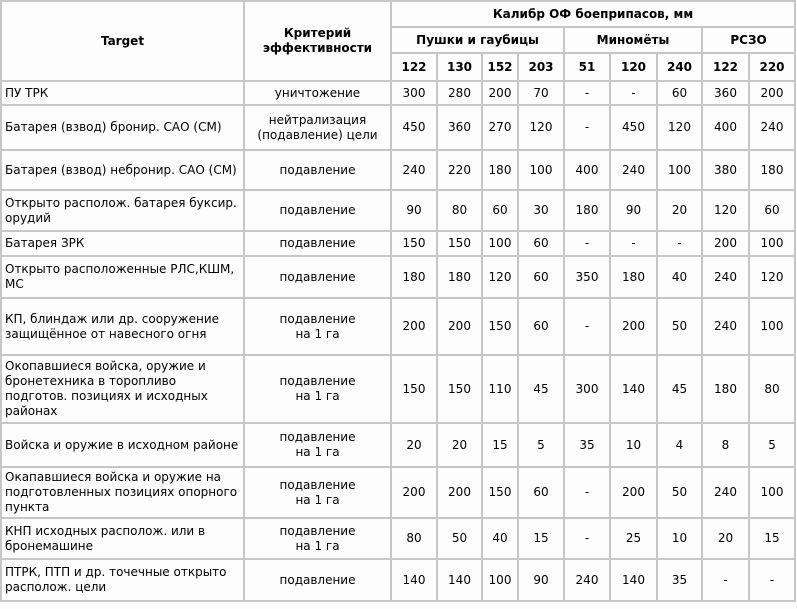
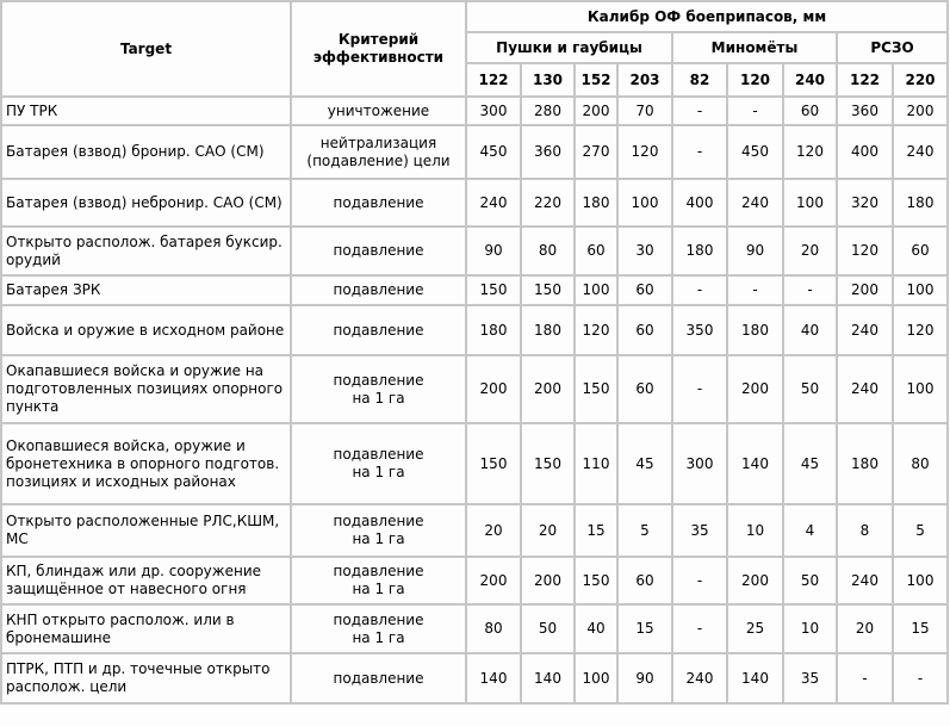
  Target	Критерий эффективности	Калибр ОФ боеприпасов, мм
  Пушки и гаубицы	Миномёты	РСЗО
- 122	130	152	203	51	120	240	122	220
+ 122	130	152	203	82	120	240	122	220
  ПУ ТРК	уничтожение	300	280	200	70	-	-	60	360	200
  Батарея (взвод) бронир. САО (СМ)	нейтрализация (подавление) цели	450	360	270	120	-	450	120	400	240
- Батарея (взвод) небронир. САО (СМ)	подавление	240	220	180	100	400	240	100	380	180
+ Батарея (взвод) небронир. САО (СМ)	подавление	240	220	180	100	400	240	100	320	180
  Открыто располож. батарея буксир. орудий	подавление	90	80	60	30	180	90	20	120	60
  Батарея ЗРК	подавление	150	150	100	60	-	-	-	200	100
- Открыто расположенные РЛС,КШМ, МС	подавление	180	180	120	60	350	180	40	240	120
+ Войска и оружие в исходном районе	подавление	180	180	120	60	350	180	40	240	120
- КП, блиндаж или др. сооружение защищённое от навесного огня	подавление на 1 га	200	200	150	60	-	200	50	240	100
+ Окапавшиеся войска и оружие на подготовленных позициях опорного пункта	подавление на 1 га	200	200	150	60	-	200	50	240	100
- Окопавшиеся войска, оружие и бронетехника в торопливо подготов. позициях и исходных районах	подавление на 1 га	150	150	110	45	300	140	45	180	80
+ Окопавшиеся войска, оружие и бронетехника в опорного подготов. позициях и исходных районах	подавление на 1 га	150	150	110	45	300	140	45	180	80
- Войска и оружие в исходном районе	подавление на 1 га	20	20	15	5	35	10	4	8	5
+ Открыто расположенные РЛС,КШМ, МС	подавление на 1 га	20	20	15	5	35	10	4	8	5
- Окапавшиеся войска и оружие на подготовленных позициях опорного пункта	подавление на 1 га	200	200	150	60	-	200	50	240	100
+ КП, блиндаж или др. сооружение защищённое от навесного огня	подавление на 1 га	200	200	150	60	-	200	50	240	100
- КНП исходных располож. или в бронемашине	подавление на 1 га	80	50	40	15	-	25	10	20	15
+ КНП открыто располож. или в бронемашине	подавление на 1 га	80	50	40	15	-	25	10	20	15
  ПТРК, ПТП и др. точечные открыто располож. цели	подавление	140	140	100	90	240	140	35	-	-
